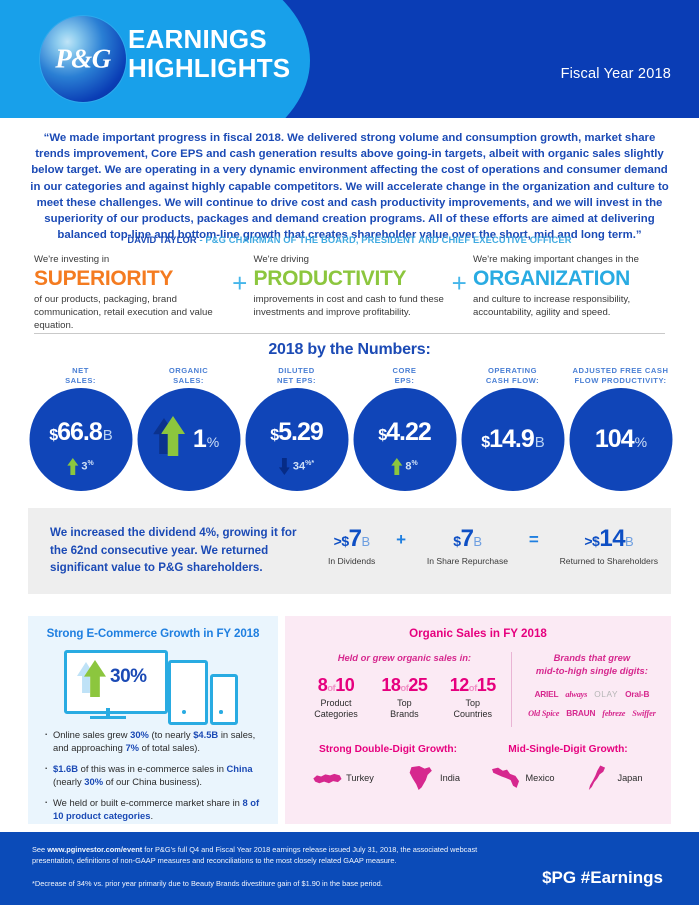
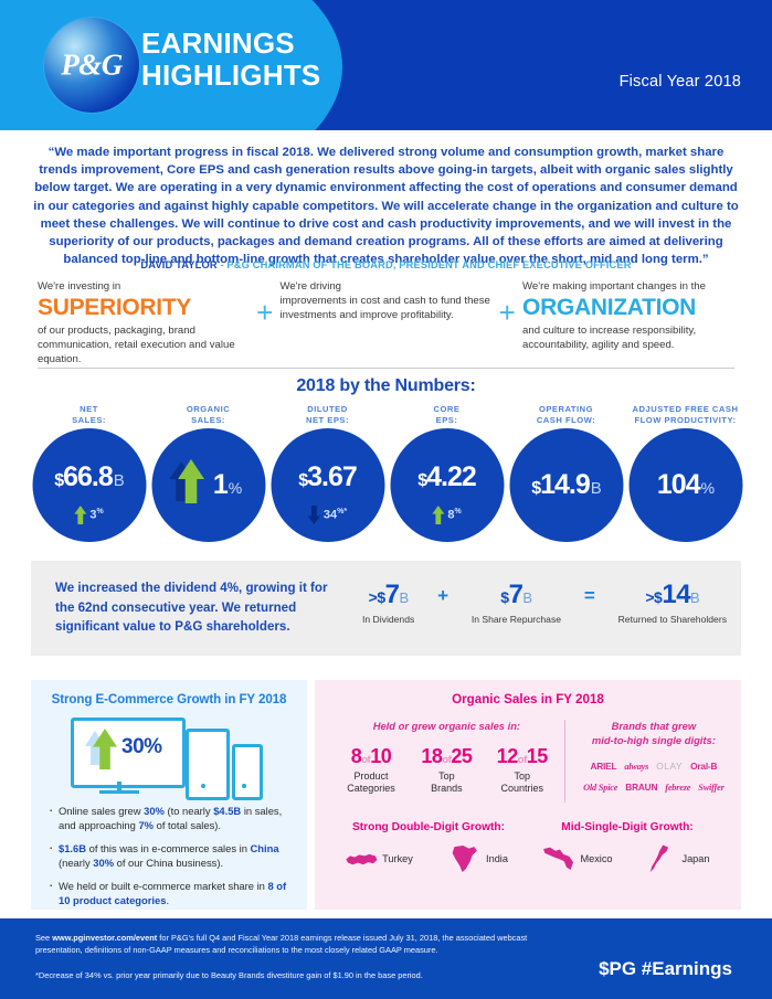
  P&G
  EARNINGS
  HIGHLIGHTS
  Fiscal Year 2018
  “We made important progress in fiscal 2018. We delivered strong volume and consumption growth, market share trends improvement, Core EPS and cash generation results above going-in targets, albeit with organic sales slightly below target. We are operating in a very dynamic environment affecting the cost of operations and consumer demand in our categories and against highly capable competitors. We will accelerate change in the organization and culture to meet these challenges. We will continue to drive cost and cash productivity improvements, and we will invest in the superiority of our products, packages and demand creation programs. All of these efforts are aimed at delivering balanced top-line and bottom-line growth that creates shareholder value over the short, mid and long term.”
  DAVID TAYLOR - P&G CHAIRMAN OF THE BOARD, PRESIDENT AND CHIEF EXECUTIVE OFFICER
  We're investing in
  SUPERIORITY
  of our products, packaging, brand communication, retail execution and value equation.
  +
  We're driving
- PRODUCTIVITY
  improvements in cost and cash to fund these investments and improve profitability.
  +
  We're making important changes in the
  ORGANIZATION
  and culture to increase responsibility, accountability, agility and speed.
  2018 by the Numbers:
  NET
  SALES:
  $
  66.8
  B
  ORGANIC
  SALES:
  1
  %
  DILUTED
  NET EPS:
  $
- 5.29
+ 3.67
  CORE
  EPS:
  $
  4.22
  OPERATING
  CASH FLOW:
  $
  14.9
  B
  ADJUSTED FREE CASH
  FLOW PRODUCTIVITY:
  104
  %
  We increased the dividend 4%, growing it for the 62nd consecutive year. We returned significant value to P&G shareholders.
  >$7B
  In Dividends
  +
  $7B
  In Share Repurchase
  =
  >$14B
  Returned to Shareholders
  Strong E-Commerce Growth in FY 2018
  30%
  Online sales grew 30% (to nearly $4.5B in sales, and approaching 7% of total sales).
  $1.6B of this was in e-commerce sales in China (nearly 30% of our China business).
  We held or built e-commerce market share in 8 of 10 product categories.
  Organic Sales in FY 2018
  Held or grew organic sales in:
  8of10
  Product
  Categories
  18of25
  Top
  Brands
  12of15
  Top
  Countries
  Brands that grew
  mid-to-high single digits:
  ARIEL
  always
  OLAY
  Oral-B
  Old Spice
  BRAUN
  febreze
  Swiffer
  Strong Double-Digit Growth:
  Turkey
  India
  Mid-Single-Digit Growth:
  Mexico
  Japan
  See www.pginvestor.com/event for P&G's full Q4 and Fiscal Year 2018 earnings release issued July 31, 2018, the associated webcast presentation, definitions of non-GAAP measures and reconciliations to the most closely related GAAP measure.
  *Decrease of 34% vs. prior year primarily due to Beauty Brands divestiture gain of $1.90 in the base period.
  $PG #Earnings
